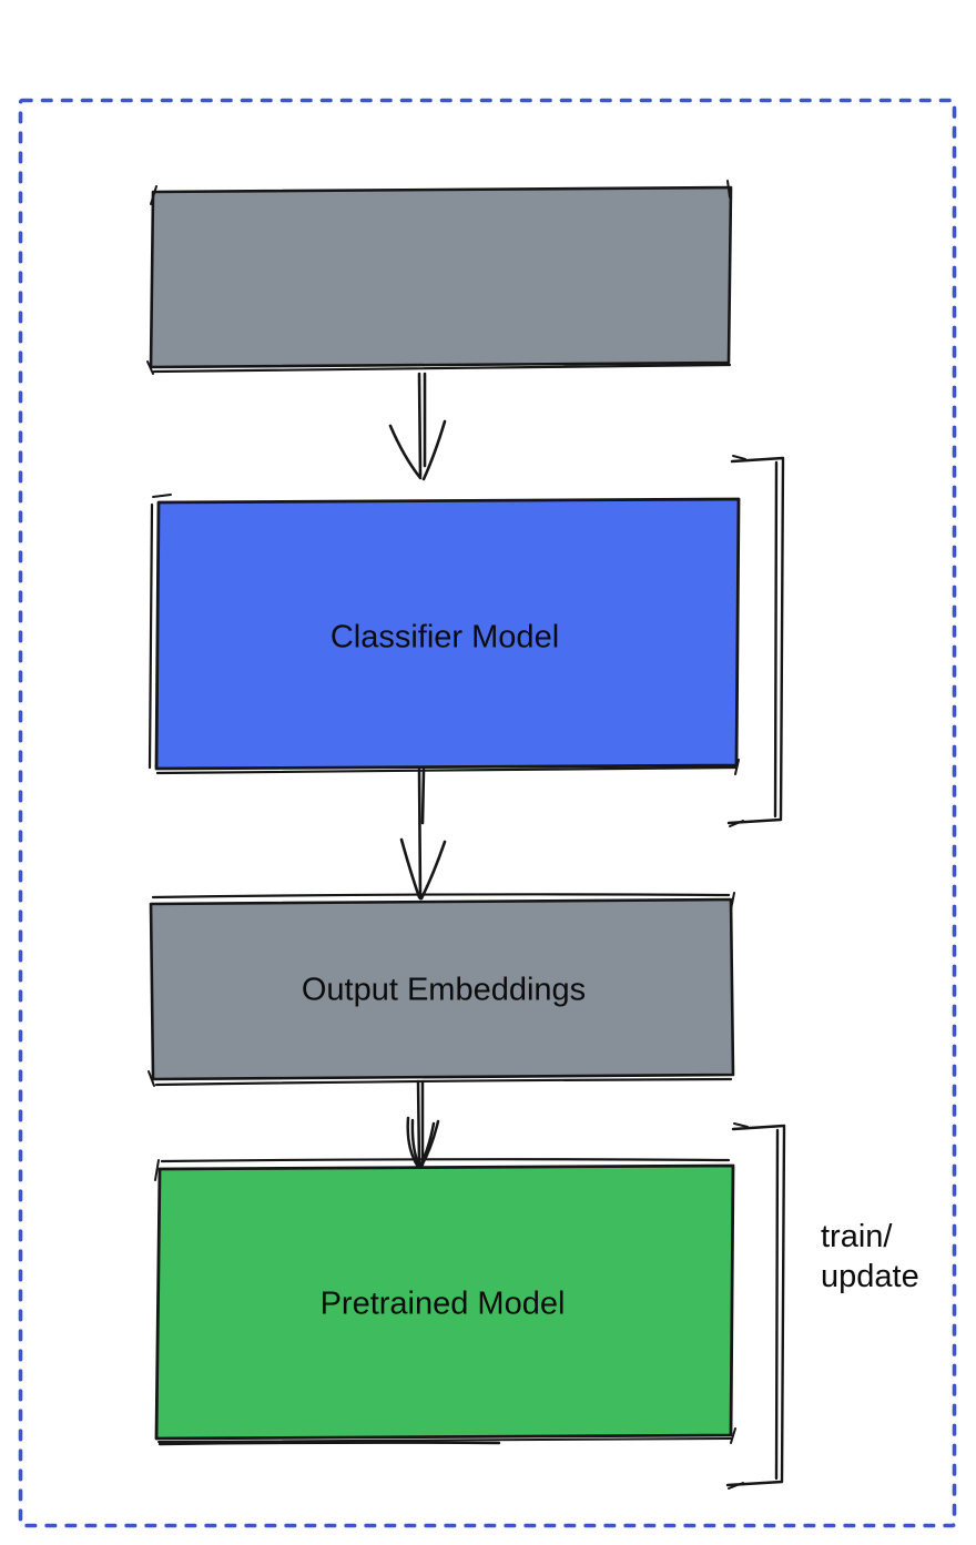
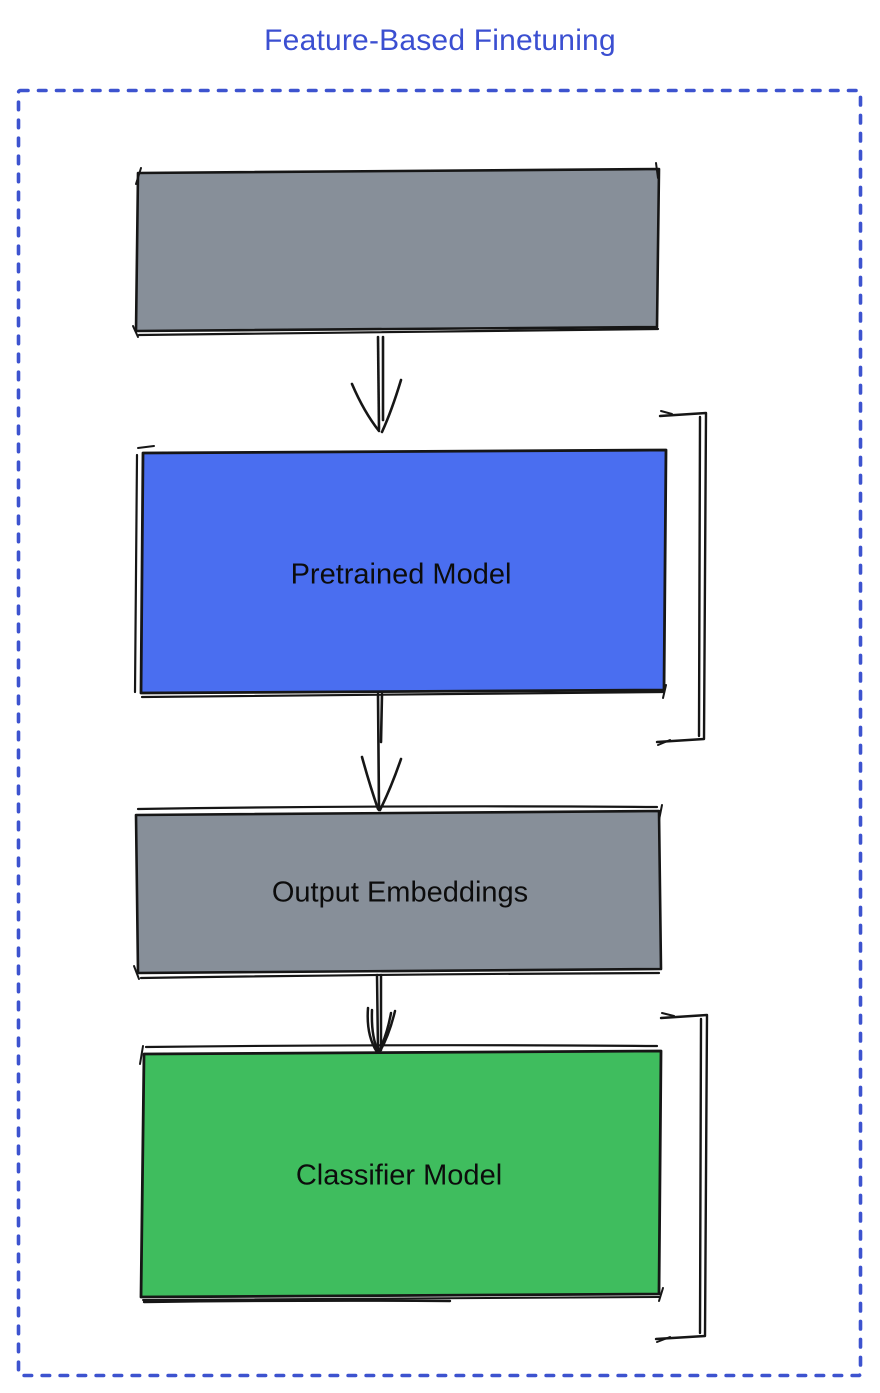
+ Feature-Based Finetuning
- Classifier Model
+ Pretrained Model
  Output Embeddings
- Pretrained Model
+ Classifier Model
- train/
- update
